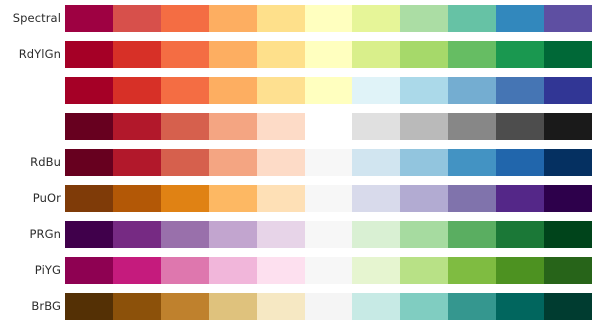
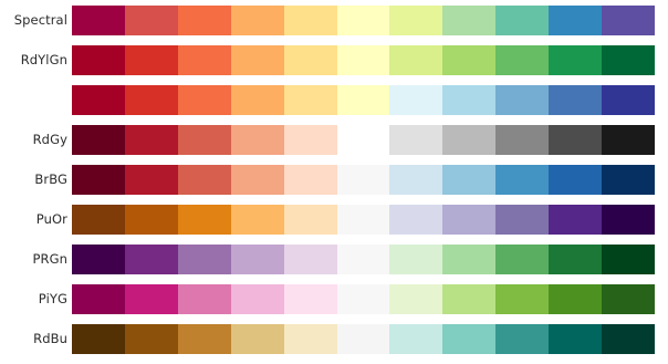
  Spectral
  RdYlGn
+ RdGy
- RdBu
+ BrBG
  PuOr
  PRGn
  PiYG
- BrBG
+ RdBu
